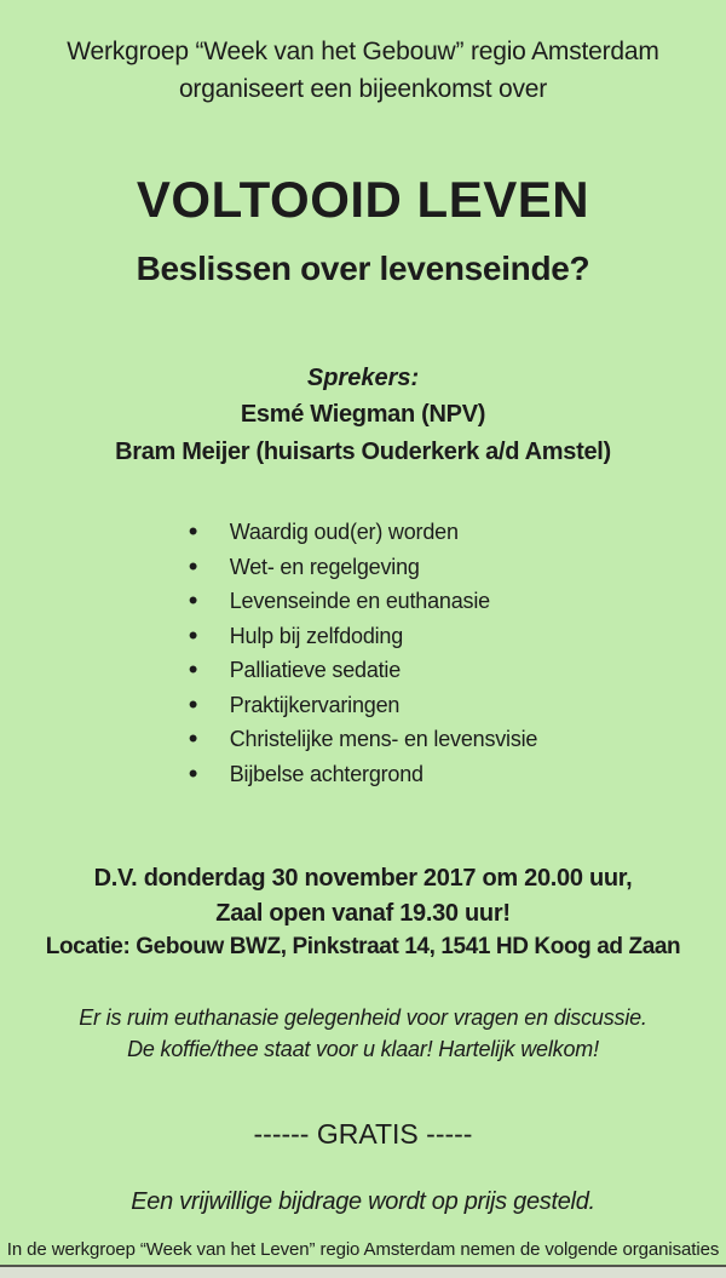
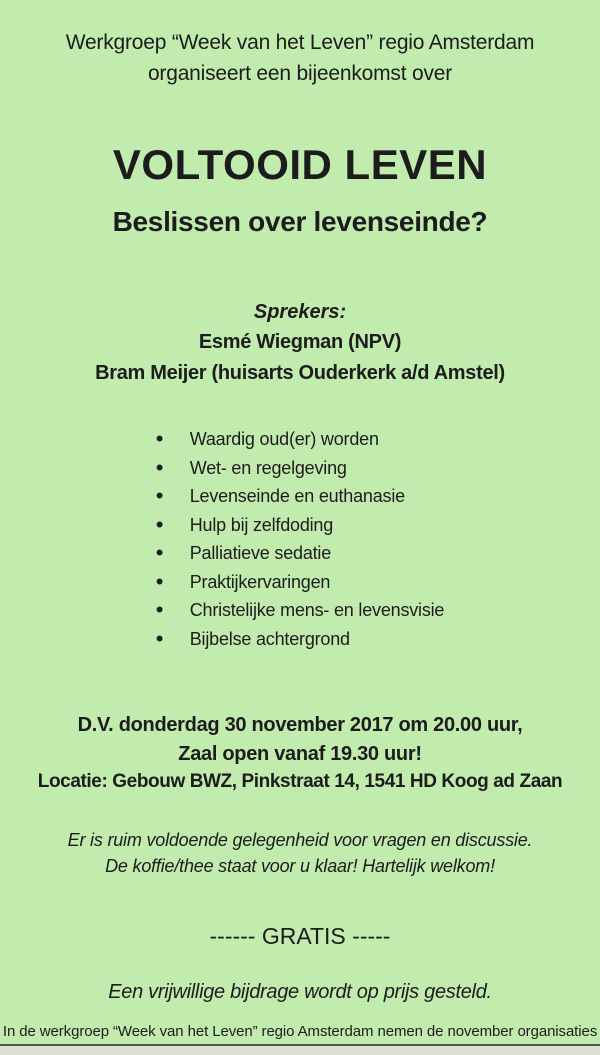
- Werkgroep “Week van het Gebouw” regio Amsterdam
+ Werkgroep “Week van het Leven” regio Amsterdam
  organiseert een bijeenkomst over
  VOLTOOID LEVEN
  Beslissen over levenseinde?
  Sprekers:
  Esmé Wiegman (NPV)
  Bram Meijer (huisarts Ouderkerk a/d Amstel)
  Waardig oud(er) worden
  Wet- en regelgeving
  Levenseinde en euthanasie
  Hulp bij zelfdoding
  Palliatieve sedatie
  Praktijkervaringen
  Christelijke mens- en levensvisie
  Bijbelse achtergrond
  D.V. donderdag 30 november 2017 om 20.00 uur,
  Zaal open vanaf 19.30 uur!
  Locatie: Gebouw BWZ, Pinkstraat 14, 1541 HD Koog ad Zaan
- Er is ruim euthanasie gelegenheid voor vragen en discussie.
+ Er is ruim voldoende gelegenheid voor vragen en discussie.
  De koffie/thee staat voor u klaar! Hartelijk welkom!
  ------ GRATIS -----
  Een vrijwillige bijdrage wordt op prijs gesteld.
- In de werkgroep “Week van het Leven” regio Amsterdam nemen de volgende organisaties
+ In de werkgroep “Week van het Leven” regio Amsterdam nemen de november organisaties
